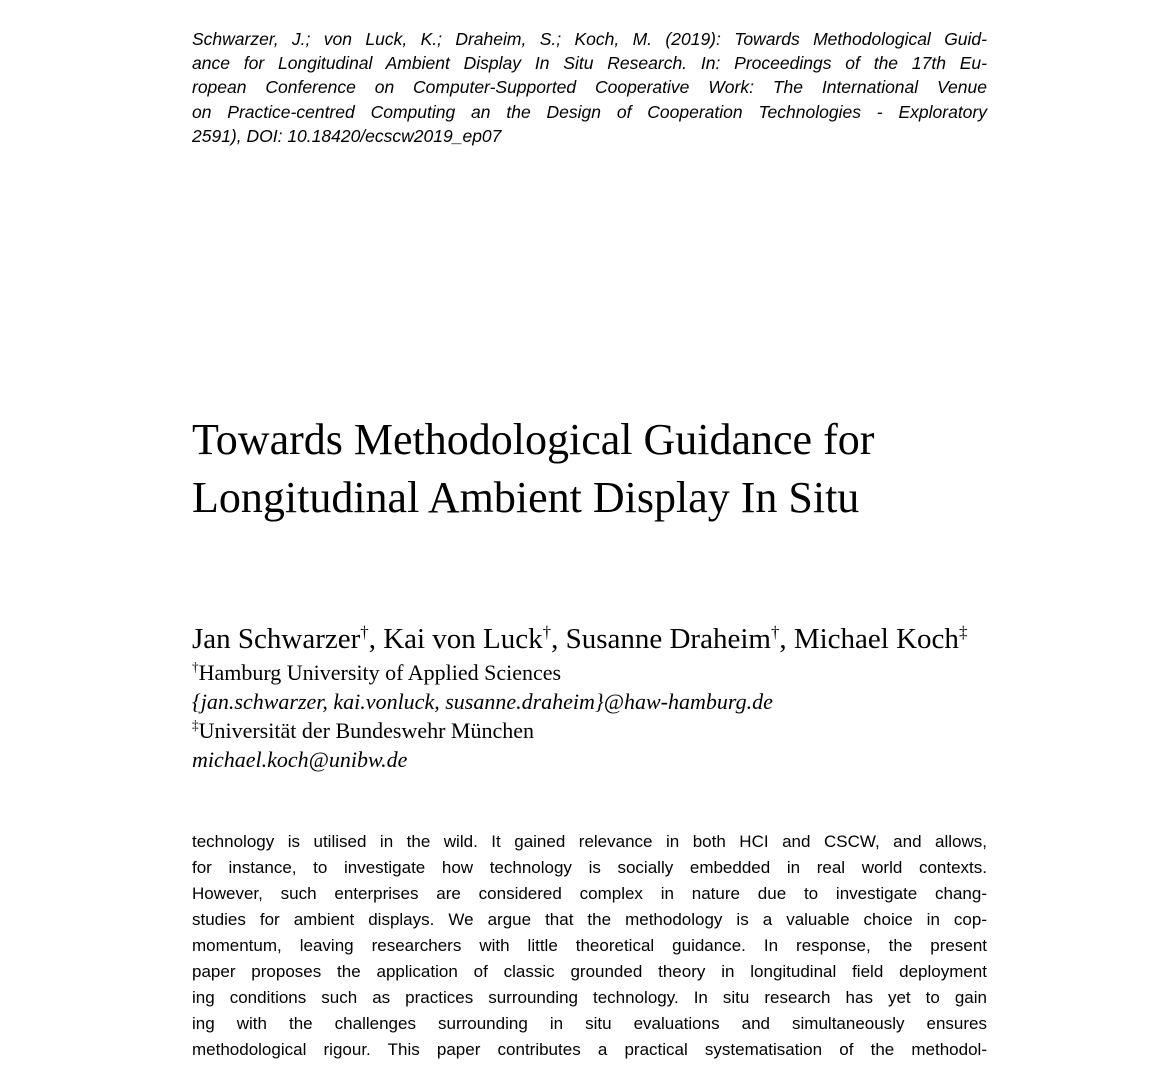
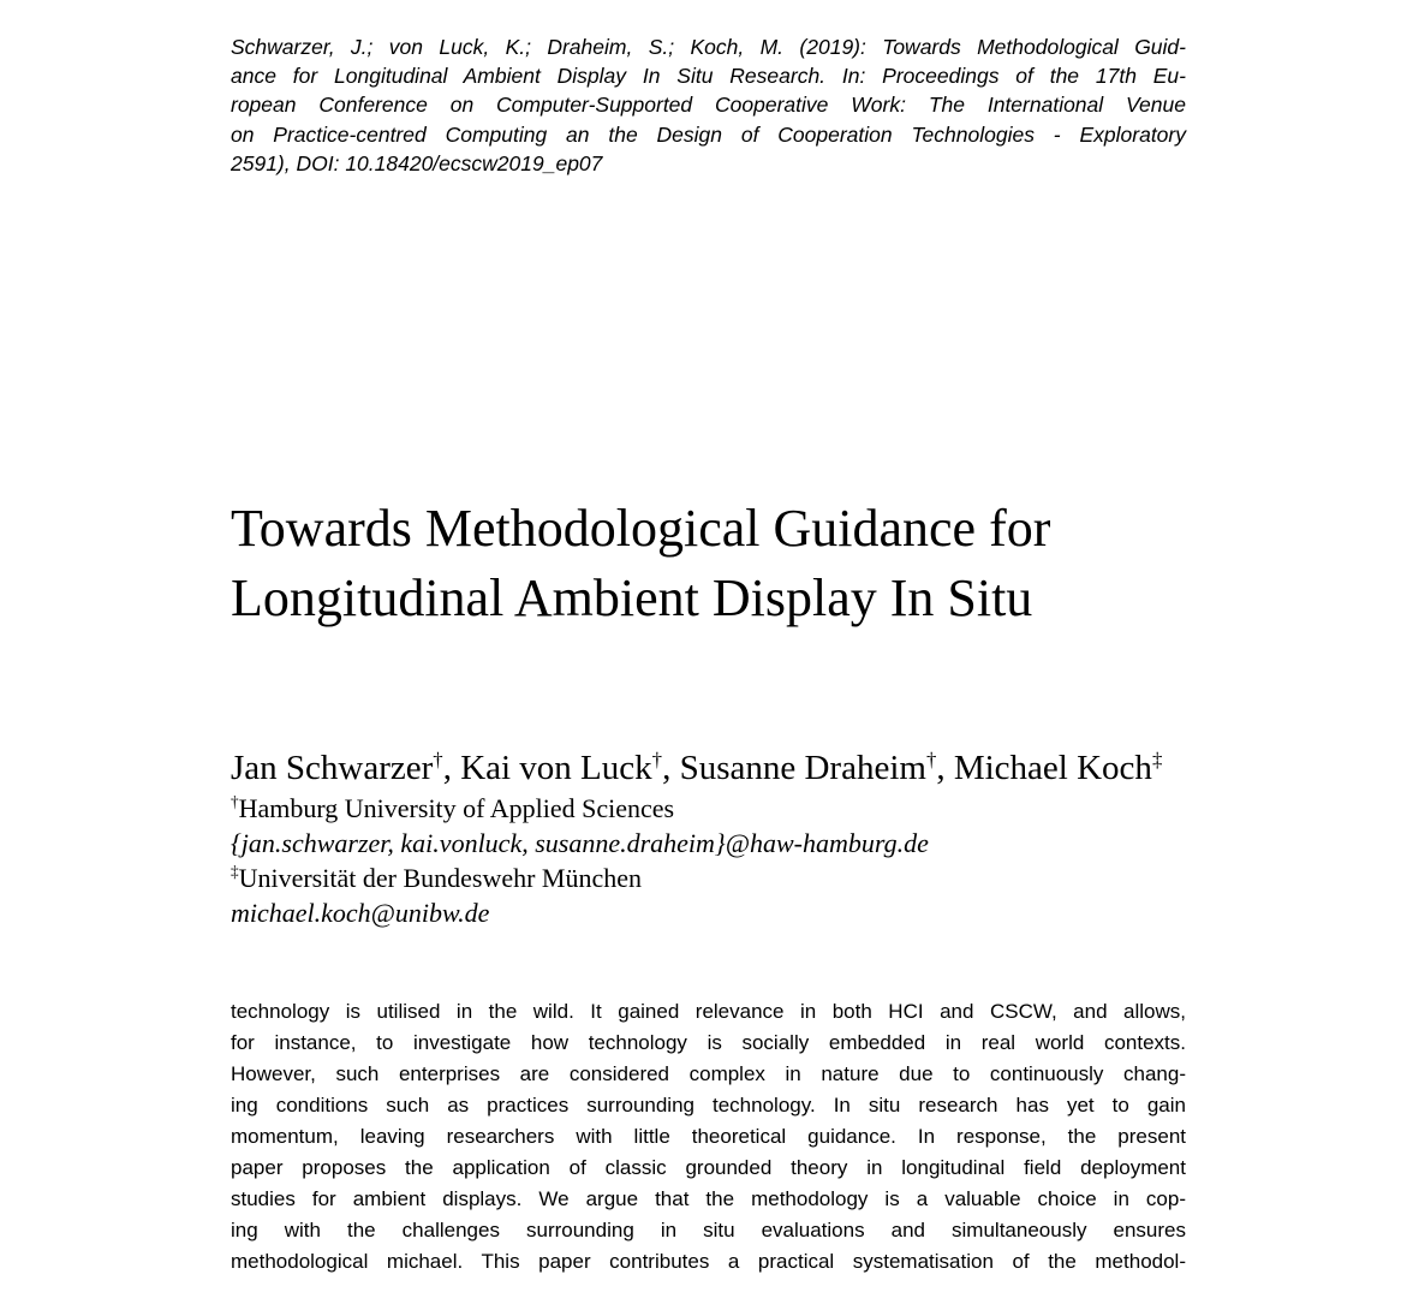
  Schwarzer, J.; von Luck, K.; Draheim, S.; Koch, M. (2019): Towards Methodological Guid-
  ance for Longitudinal Ambient Display In Situ Research. In: Proceedings of the 17th Eu-
  ropean Conference on Computer-Supported Cooperative Work: The International Venue
  on Practice-centred Computing an the Design of Cooperation Technologies - Exploratory
  2591), DOI: 10.18420/ecscw2019_ep07
  Towards Methodological Guidance for
  Longitudinal Ambient Display In Situ
  Jan Schwarzer†, Kai von Luck†, Susanne Draheim†, Michael Koch‡
  †Hamburg University of Applied Sciences
  {jan.schwarzer, kai.vonluck, susanne.draheim}@haw-hamburg.de
  ‡Universität der Bundeswehr München
  michael.koch@unibw.de
  technology is utilised in the wild. It gained relevance in both HCI and CSCW, and allows,
  for instance, to investigate how technology is socially embedded in real world contexts.
- However, such enterprises are considered complex in nature due to investigate chang-
+ However, such enterprises are considered complex in nature due to continuously chang-
- studies for ambient displays. We argue that the methodology is a valuable choice in cop-
+ ing conditions such as practices surrounding technology. In situ research has yet to gain
  momentum, leaving researchers with little theoretical guidance. In response, the present
  paper proposes the application of classic grounded theory in longitudinal field deployment
- ing conditions such as practices surrounding technology. In situ research has yet to gain
+ studies for ambient displays. We argue that the methodology is a valuable choice in cop-
  ing with the challenges surrounding in situ evaluations and simultaneously ensures
- methodological rigour. This paper contributes a practical systematisation of the methodol-
+ methodological michael. This paper contributes a practical systematisation of the methodol-
